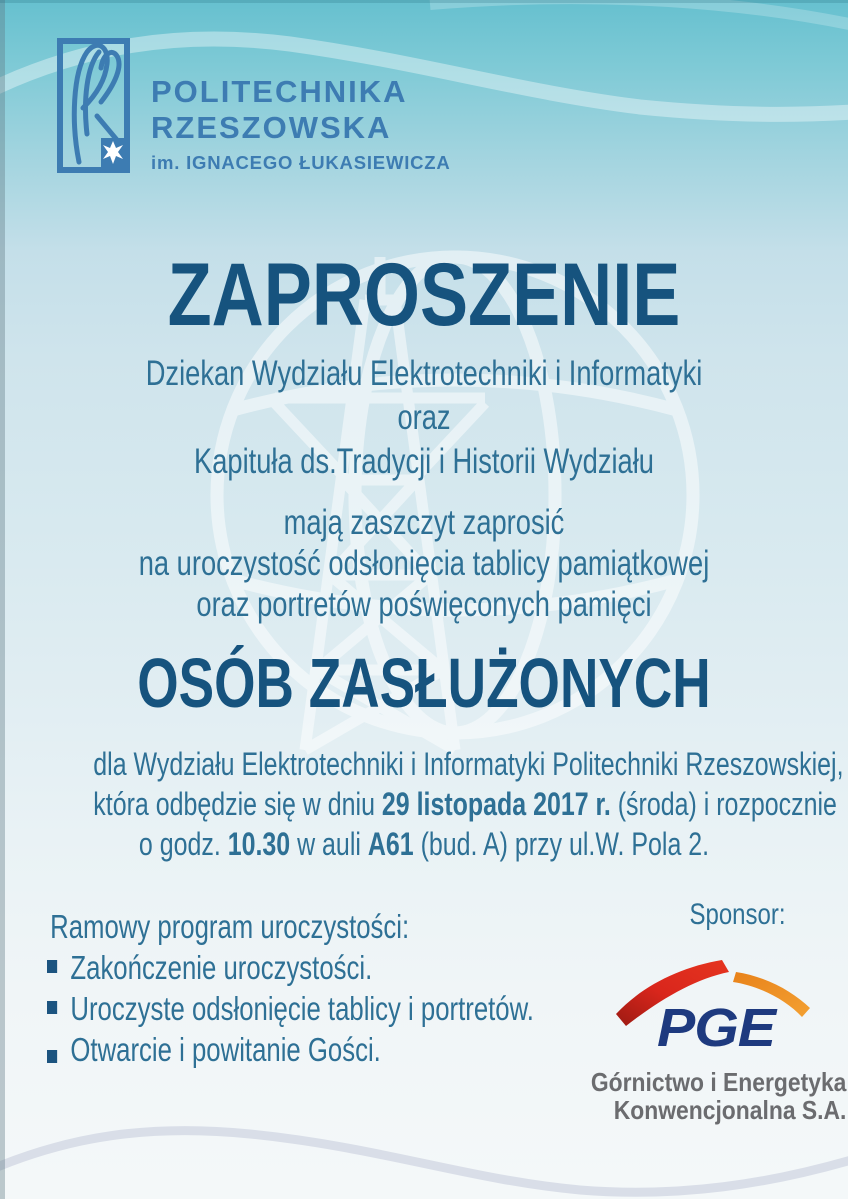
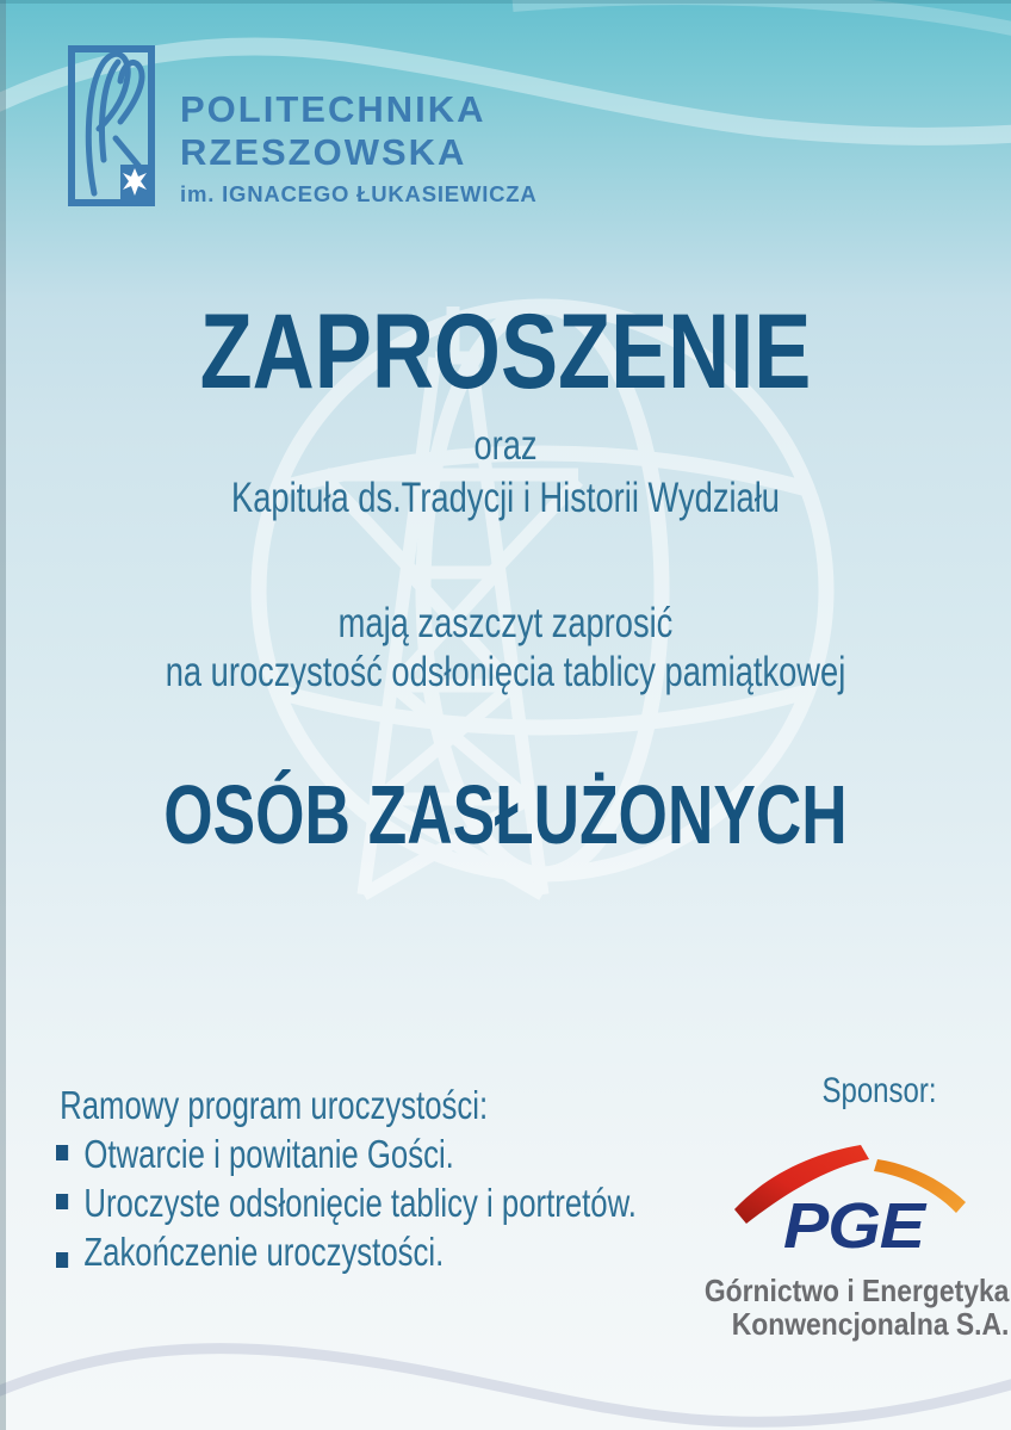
  POLITECHNIKA
  RZESZOWSKA
  im. IGNACEGO ŁUKASIEWICZA
  ZAPROSZENIE
- Dziekan Wydziału Elektrotechniki i Informatyki
  oraz
  Kapituła ds.Tradycji i Historii Wydziału
  mają zaszczyt zaprosić
  na uroczystość odsłonięcia tablicy pamiątkowej
- oraz portretów poświęconych pamięci
  OSÓB ZASŁUŻONYCH
- dla Wydziału Elektrotechniki i Informatyki Politechniki Rzeszowskiej,
- która odbędzie się w dniu 29 listopada 2017 r. (środa) i rozpocznie
- o godz. 10.30 w auli A61 (bud. A) przy ul.W. Pola 2.
  Ramowy program uroczystości:
- Zakończenie uroczystości.
+ Otwarcie i powitanie Gości.
  Uroczyste odsłonięcie tablicy i portretów.
- Otwarcie i powitanie Gości.
+ Zakończenie uroczystości.
  Sponsor:
  PGE
  Górnictwo i Energetyka
  Konwencjonalna S.A.
